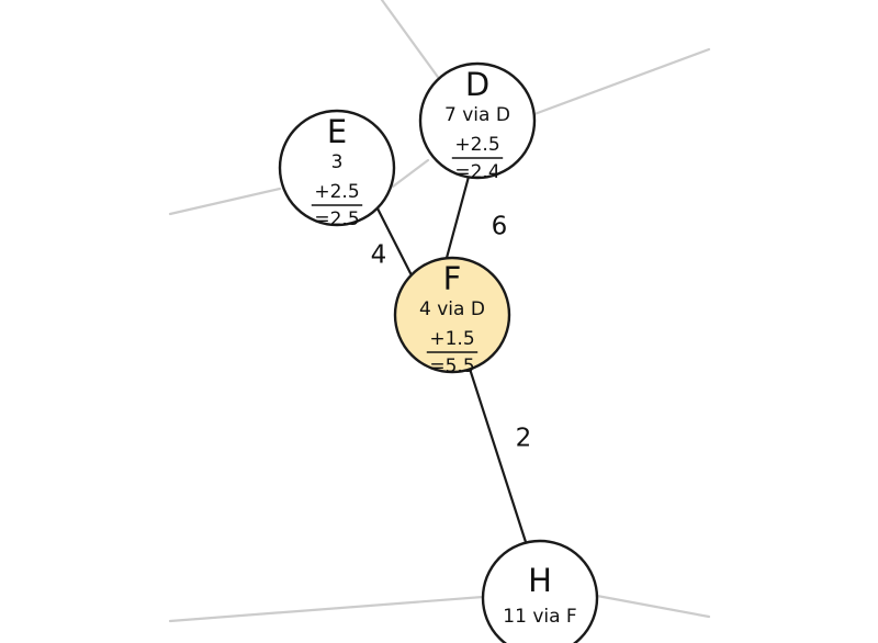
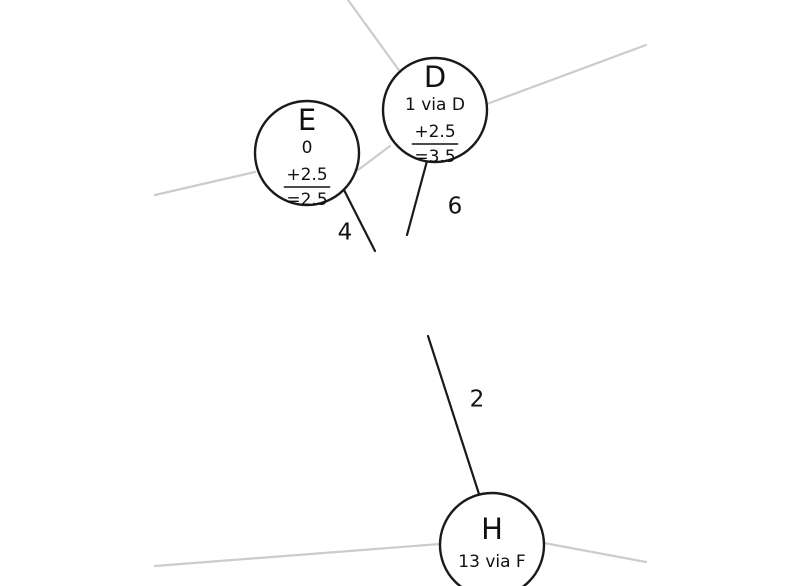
  E
- 3
+ 0
  +2.5
  =2.5
  D
- 7 via D
+ 1 via D
  +2.5
- =2.4
+ =3.5
- F
- 4 via D
- +1.5
- =5.5
  H
- 11 via F
+ 13 via F
  4
  6
  2
